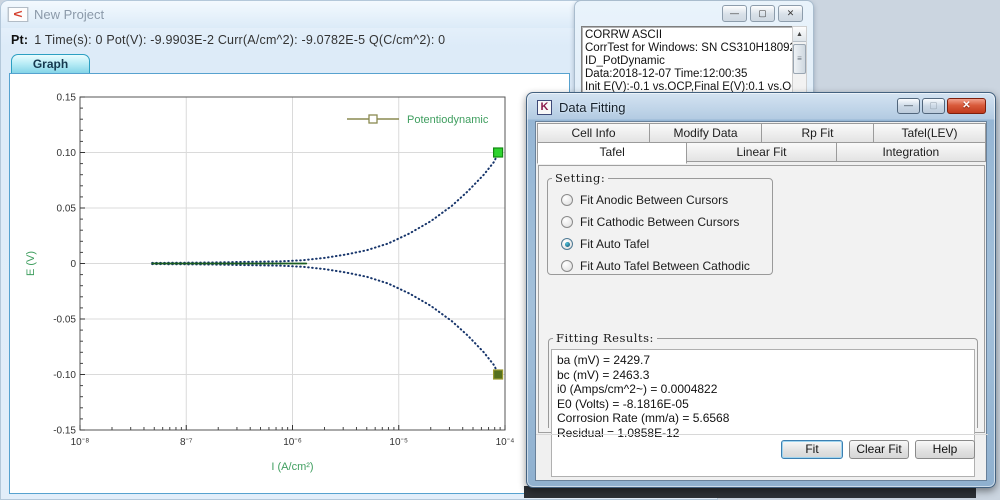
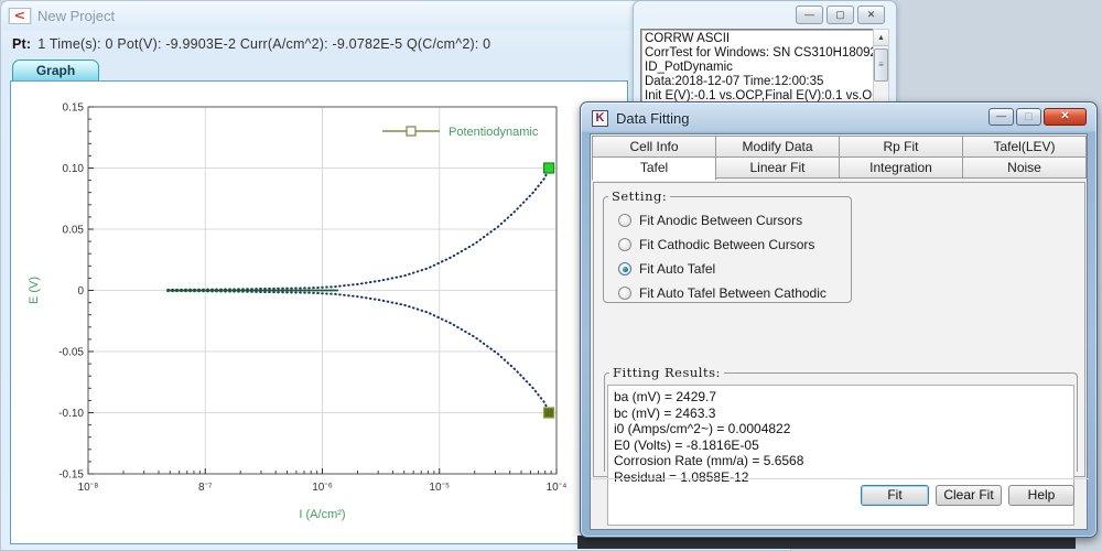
  <
  New Project
  Pt: 1 Time(s): 0 Pot(V): -9.9903E-2 Curr(A/cm^2): -9.0782E-5 Q(C/cm^2): 0
  Graph
  10⁻⁸
  8⁻⁷
  10⁻⁶
  10⁻⁵
  10⁻⁴
  0.15
  0.10
  0.05
  0
  -0.05
  -0.10
  -0.15
  I (A/cm²)
  Potentiodynamic
  —
  ▢
  ✕
  CORRW ASCII
  CorrTest for Windows: SN CS310H1809
  ID_PotDynamic
  Data:2018-12-07 Time:12:00:35
  Init E(V):-0.1 vs.OCP,Final E(V):0.1 vs.O
  ≡
  K
  Data Fitting
  —
  ▢
  ✕
  Cell Info
  Modify Data
  Rp Fit
  Tafel(LEV)
  Tafel
  Linear Fit
  Integration
+ Noise
  Setting:
  Fit Anodic Between Cursors
  Fit Cathodic Between Cursors
  Fit Auto Tafel
  Fit Auto Tafel Between Cathodic
  Fitting Results:
  ba (mV) = 2429.7
  bc (mV) = 2463.3
  i0 (Amps/cm^2~) = 0.0004822
  E0 (Volts) = -8.1816E-05
  Corrosion Rate (mm/a) = 5.6568
  Residual = 1.0858E-12
  Fit
  Clear Fit
  Help
